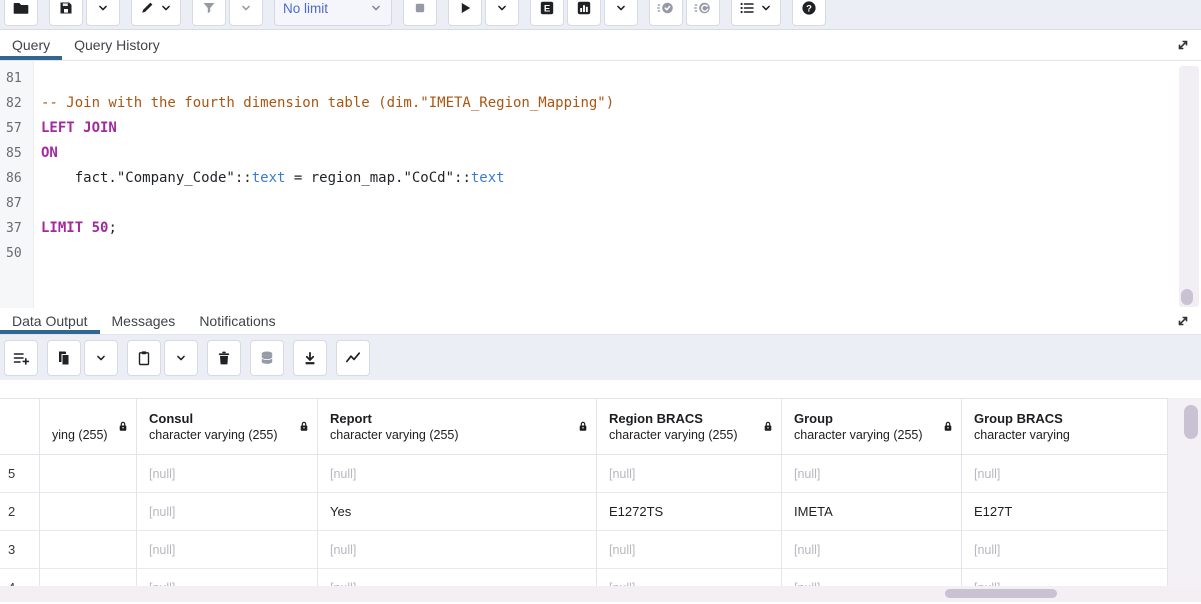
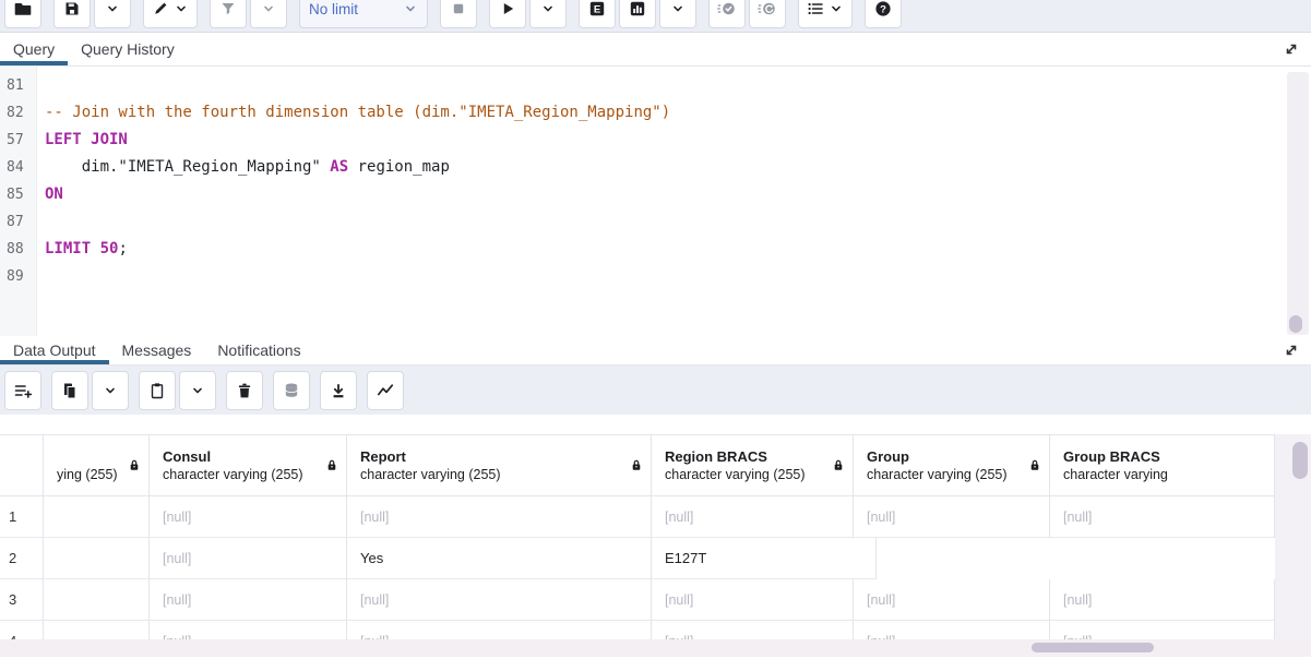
  No limit
  E
  ?
  Query
  Query History
  81
  82
  -- Join with the fourth dimension table (dim."IMETA_Region_Mapping")
  57
  LEFT JOIN
+ 84
+ dim."IMETA_Region_Mapping" AS region_map
  85
  ON
- 86
- fact."Company_Code"::text = region_map."CoCd"::text
  87
- 37
+ 88
  LIMIT 50;
- 50
+ 89
  Data Output
  Messages
  Notifications
  ying (255)
  Consul
  character varying (255)
  Report
  character varying (255)
  Region BRACS
  character varying (255)
  Group
  character varying (255)
  Group BRACS
  character varying
- 5
+ 1
  [null]
  [null]
  [null]
  [null]
  [null]
  2
  [null]
  Yes
- E1272TS
- IMETA
  E127T
  3
  [null]
  [null]
  [null]
  [null]
  [null]
